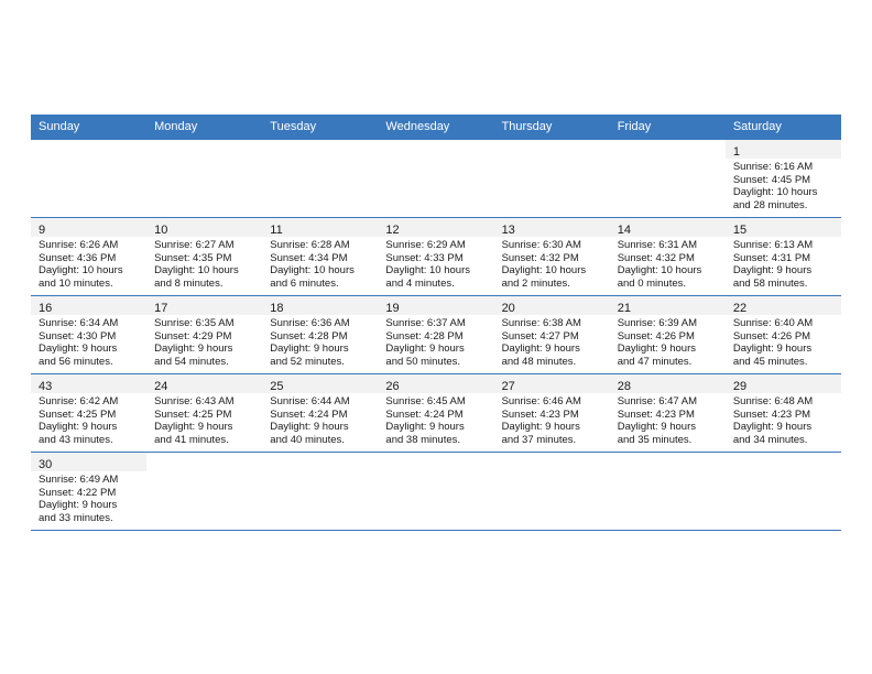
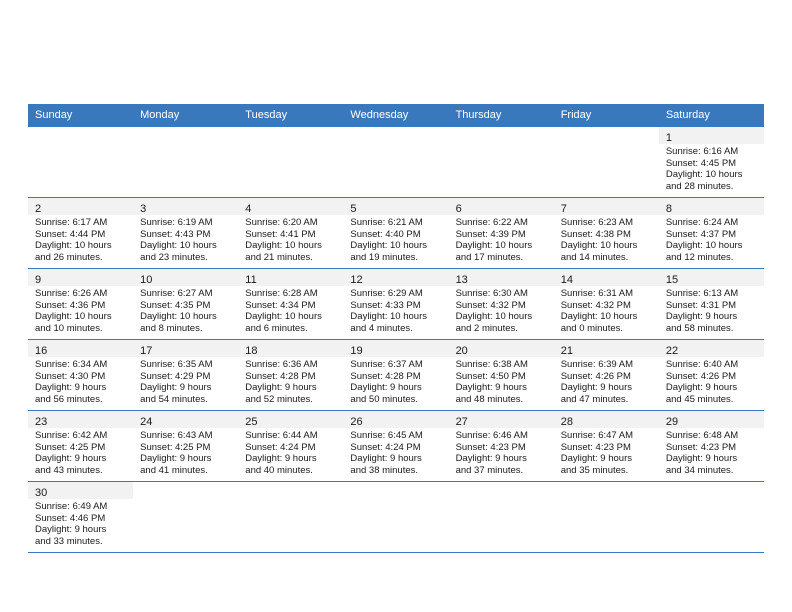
  Sunday	Monday	Tuesday	Wednesday	Thursday	Friday	Saturday
  						1Sunrise: 6:16 AMSunset: 4:45 PMDaylight: 10 hoursand 28 minutes.
+ 2Sunrise: 6:17 AMSunset: 4:44 PMDaylight: 10 hoursand 26 minutes.	3Sunrise: 6:19 AMSunset: 4:43 PMDaylight: 10 hoursand 23 minutes.	4Sunrise: 6:20 AMSunset: 4:41 PMDaylight: 10 hoursand 21 minutes.	5Sunrise: 6:21 AMSunset: 4:40 PMDaylight: 10 hoursand 19 minutes.	6Sunrise: 6:22 AMSunset: 4:39 PMDaylight: 10 hoursand 17 minutes.	7Sunrise: 6:23 AMSunset: 4:38 PMDaylight: 10 hoursand 14 minutes.	8Sunrise: 6:24 AMSunset: 4:37 PMDaylight: 10 hoursand 12 minutes.
  9Sunrise: 6:26 AMSunset: 4:36 PMDaylight: 10 hoursand 10 minutes.	10Sunrise: 6:27 AMSunset: 4:35 PMDaylight: 10 hoursand 8 minutes.	11Sunrise: 6:28 AMSunset: 4:34 PMDaylight: 10 hoursand 6 minutes.	12Sunrise: 6:29 AMSunset: 4:33 PMDaylight: 10 hoursand 4 minutes.	13Sunrise: 6:30 AMSunset: 4:32 PMDaylight: 10 hoursand 2 minutes.	14Sunrise: 6:31 AMSunset: 4:32 PMDaylight: 10 hoursand 0 minutes.	15Sunrise: 6:13 AMSunset: 4:31 PMDaylight: 9 hoursand 58 minutes.
- 16Sunrise: 6:34 AMSunset: 4:30 PMDaylight: 9 hoursand 56 minutes.	17Sunrise: 6:35 AMSunset: 4:29 PMDaylight: 9 hoursand 54 minutes.	18Sunrise: 6:36 AMSunset: 4:28 PMDaylight: 9 hoursand 52 minutes.	19Sunrise: 6:37 AMSunset: 4:28 PMDaylight: 9 hoursand 50 minutes.	20Sunrise: 6:38 AMSunset: 4:27 PMDaylight: 9 hoursand 48 minutes.	21Sunrise: 6:39 AMSunset: 4:26 PMDaylight: 9 hoursand 47 minutes.	22Sunrise: 6:40 AMSunset: 4:26 PMDaylight: 9 hoursand 45 minutes.
+ 16Sunrise: 6:34 AMSunset: 4:30 PMDaylight: 9 hoursand 56 minutes.	17Sunrise: 6:35 AMSunset: 4:29 PMDaylight: 9 hoursand 54 minutes.	18Sunrise: 6:36 AMSunset: 4:28 PMDaylight: 9 hoursand 52 minutes.	19Sunrise: 6:37 AMSunset: 4:28 PMDaylight: 9 hoursand 50 minutes.	20Sunrise: 6:38 AMSunset: 4:50 PMDaylight: 9 hoursand 48 minutes.	21Sunrise: 6:39 AMSunset: 4:26 PMDaylight: 9 hoursand 47 minutes.	22Sunrise: 6:40 AMSunset: 4:26 PMDaylight: 9 hoursand 45 minutes.
- 43Sunrise: 6:42 AMSunset: 4:25 PMDaylight: 9 hoursand 43 minutes.	24Sunrise: 6:43 AMSunset: 4:25 PMDaylight: 9 hoursand 41 minutes.	25Sunrise: 6:44 AMSunset: 4:24 PMDaylight: 9 hoursand 40 minutes.	26Sunrise: 6:45 AMSunset: 4:24 PMDaylight: 9 hoursand 38 minutes.	27Sunrise: 6:46 AMSunset: 4:23 PMDaylight: 9 hoursand 37 minutes.	28Sunrise: 6:47 AMSunset: 4:23 PMDaylight: 9 hoursand 35 minutes.	29Sunrise: 6:48 AMSunset: 4:23 PMDaylight: 9 hoursand 34 minutes.
+ 23Sunrise: 6:42 AMSunset: 4:25 PMDaylight: 9 hoursand 43 minutes.	24Sunrise: 6:43 AMSunset: 4:25 PMDaylight: 9 hoursand 41 minutes.	25Sunrise: 6:44 AMSunset: 4:24 PMDaylight: 9 hoursand 40 minutes.	26Sunrise: 6:45 AMSunset: 4:24 PMDaylight: 9 hoursand 38 minutes.	27Sunrise: 6:46 AMSunset: 4:23 PMDaylight: 9 hoursand 37 minutes.	28Sunrise: 6:47 AMSunset: 4:23 PMDaylight: 9 hoursand 35 minutes.	29Sunrise: 6:48 AMSunset: 4:23 PMDaylight: 9 hoursand 34 minutes.
- 30Sunrise: 6:49 AMSunset: 4:22 PMDaylight: 9 hoursand 33 minutes.
+ 30Sunrise: 6:49 AMSunset: 4:46 PMDaylight: 9 hoursand 33 minutes.
